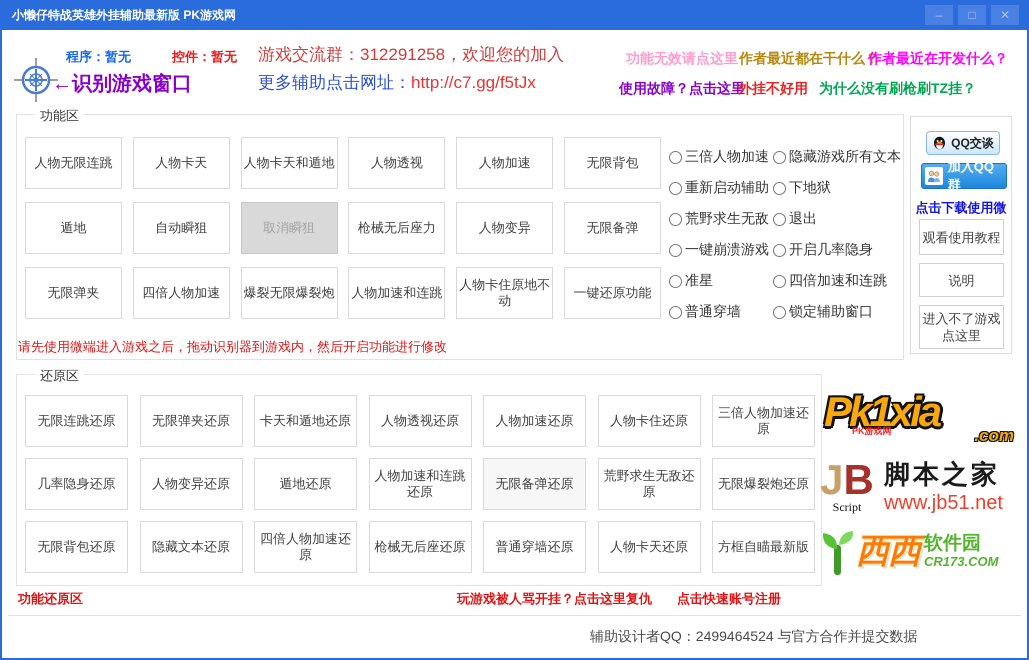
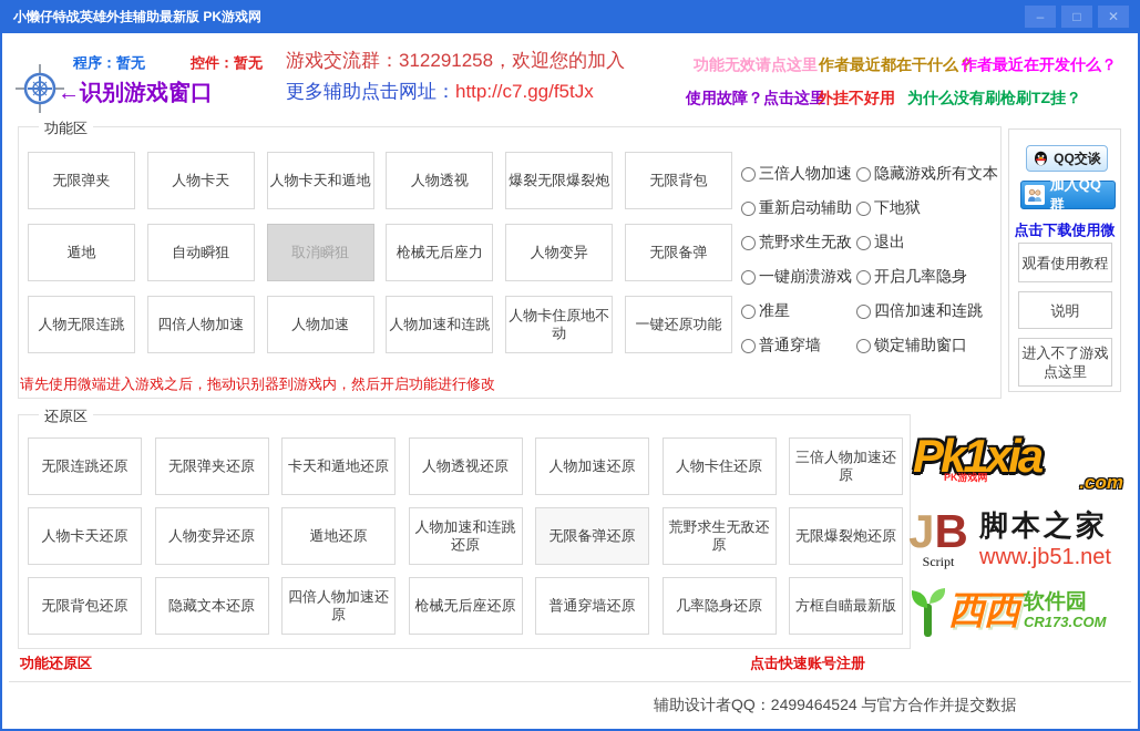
  小懒仔特战英雄外挂辅助最新版 PK游戏网
  –
  □
  ✕
  程序：暂无
  控件：暂无
  ←识别游戏窗口
  游戏交流群：312291258，欢迎您的加入
  更多辅助点击网址：http://c7.gg/f5tJx
  功能无效请点这里
  作者最近都在干什么？
  作者最近在开发什么？
  使用故障？点击这里
  外挂不好用
  为什么没有刷枪刷TZ挂？
  功能区
- 人物无限连跳
+ 无限弹夹
  人物卡天
  人物卡天和遁地
  人物透视
- 人物加速
+ 爆裂无限爆裂炮
  无限背包
  遁地
  自动瞬狙
  取消瞬狙
  枪械无后座力
  人物变异
  无限备弹
- 无限弹夹
+ 人物无限连跳
  四倍人物加速
- 爆裂无限爆裂炮
+ 人物加速
  人物加速和连跳
  人物卡住原地不动
  一键还原功能
  三倍人物加速
  重新启动辅助
  荒野求生无敌
  一键崩溃游戏
  准星
  普通穿墙
  隐藏游戏所有文本
  下地狱
  退出
  开启几率隐身
  四倍加速和连跳
  锁定辅助窗口
  请先使用微端进入游戏之后，拖动识别器到游戏内，然后开启功能进行修改
  还原区
  无限连跳还原
  无限弹夹还原
  卡天和遁地还原
  人物透视还原
  人物加速还原
  人物卡住还原
  三倍人物加速还原
- 几率隐身还原
+ 人物卡天还原
  人物变异还原
  遁地还原
  人物加速和连跳还原
  无限备弹还原
  荒野求生无敌还原
  无限爆裂炮还原
  无限背包还原
  隐藏文本还原
  四倍人物加速还原
  枪械无后座还原
  普通穿墙还原
- 人物卡天还原
+ 几率隐身还原
  方框自瞄最新版
  功能还原区
- 玩游戏被人骂开挂？点击这里复仇
  点击快速账号注册
  QQ交谈
  加入QQ群
  点击下载使用微
  观看使用教程
  说明
  进入不了游戏点这里
  Pk1xia
  PK游戏网
  .com
  JB
  Script
  脚本之家
  www.jb51.net
  西西
  软件园
  CR173.COM
  辅助设计者QQ：2499464524 与官方合作并提交数据
